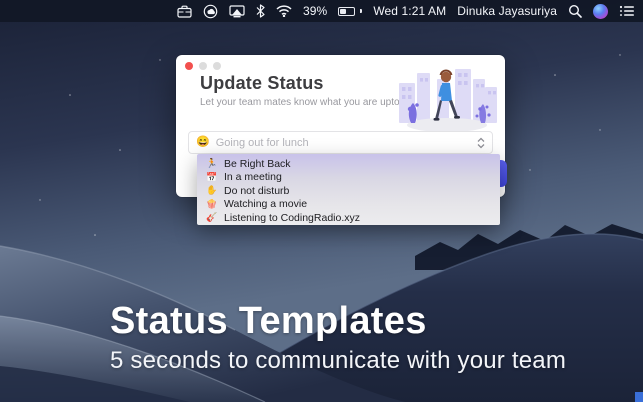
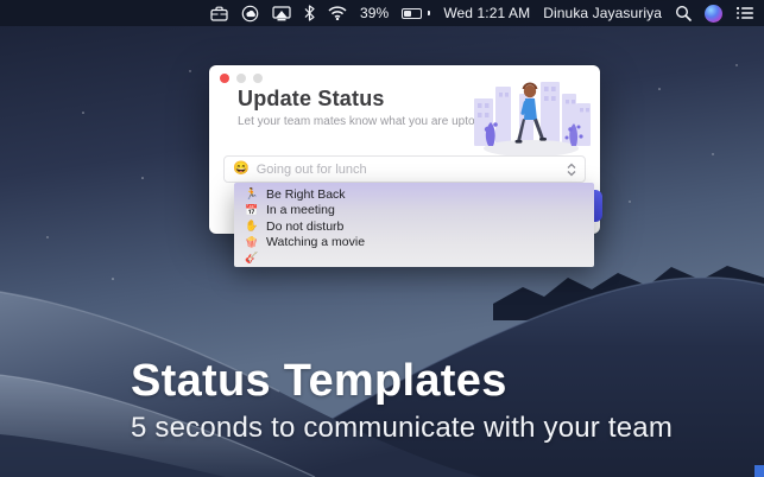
  39%
  Wed 1:21 AM
  Dinuka Jayasuriya
  Update Status
  Let your team mates know what you are upto
  😄
  Going out for lunch
  🏃
  Be Right Back
  📅
  In a meeting
  ✋
  Do not disturb
  🍿
  Watching a movie
  🎸
- Listening to CodingRadio.xyz
  Status Templates
  5 seconds to communicate with your team
